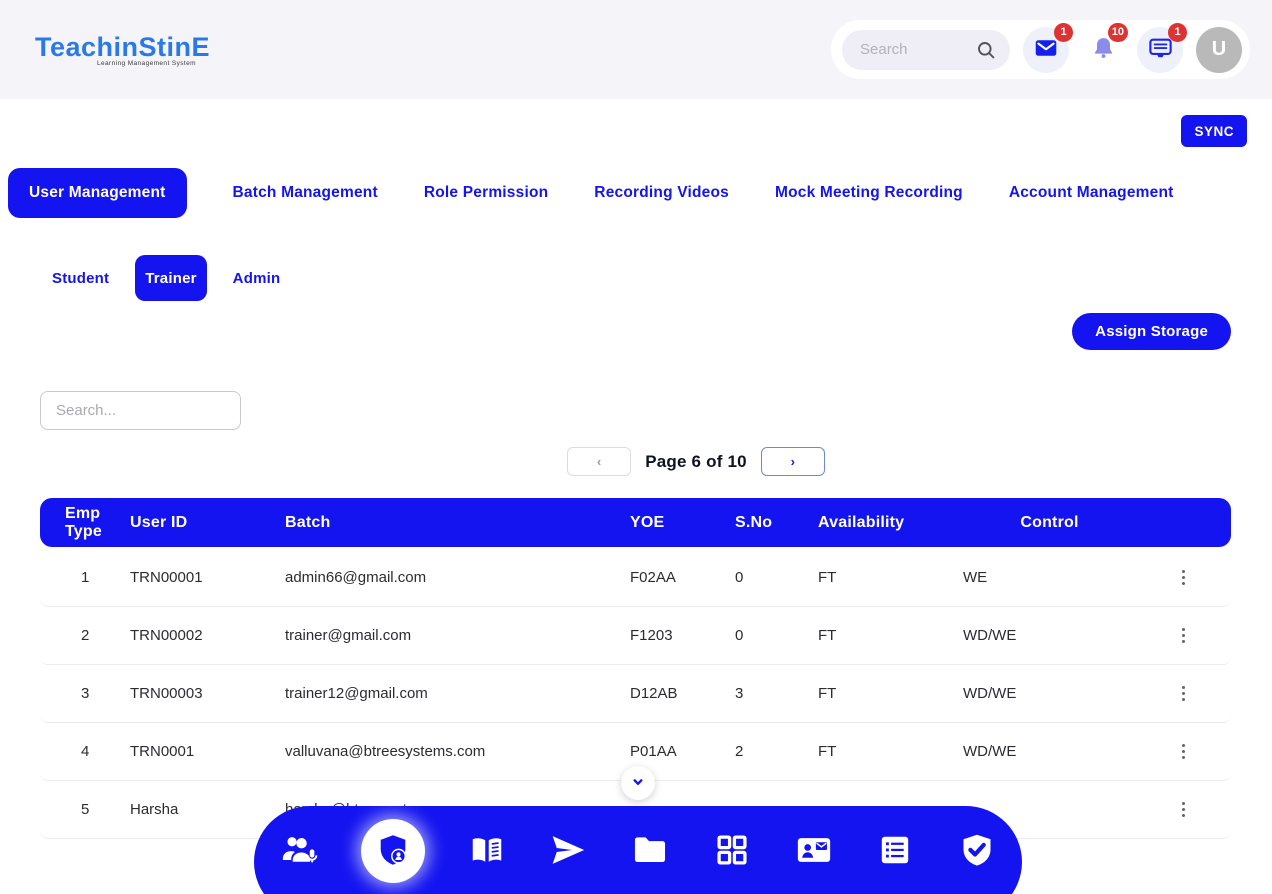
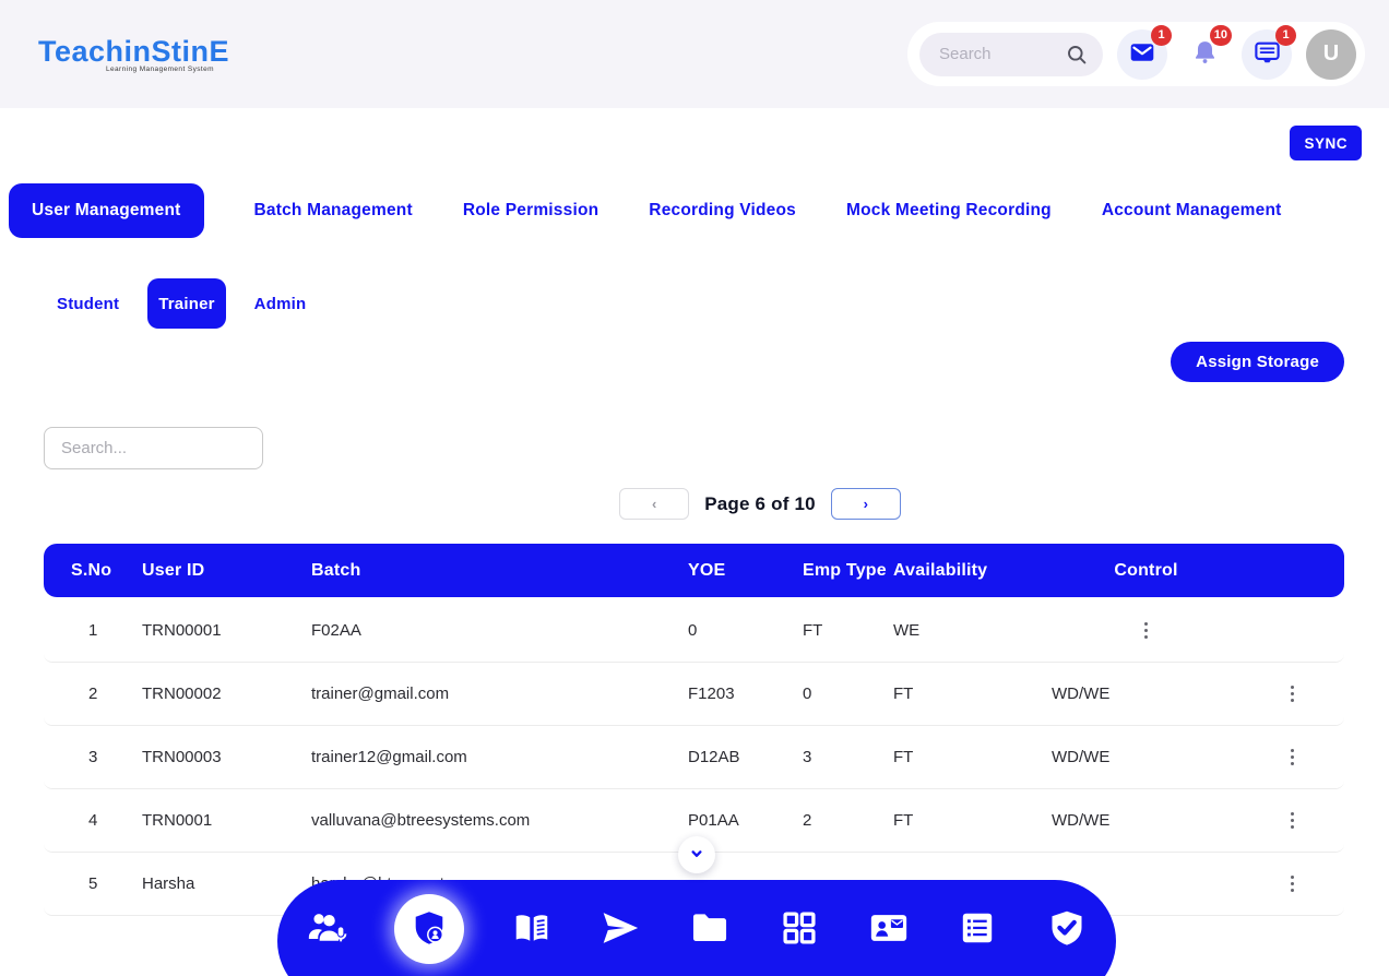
  TeachinStinE
  Search
  1
  10
  1
  U
  SYNC
  User Management
  Batch Management
  Role Permission
  Recording Videos
  Mock Meeting Recording
  Account Management
  Student
  Trainer
  Admin
  Assign Storage
  Search...
  ‹
  Page 6 of 10
  ›
- Emp Type
+ S.No
  User ID
  Batch
  YOE
- S.No
+ Emp Type
  Availability
  Control
  1
  TRN00001
- admin66@gmail.com
  F02AA
  0
  FT
  WE
  2
  TRN00002
  trainer@gmail.com
  F1203
  0
  FT
  WD/WE
  3
  TRN00003
  trainer12@gmail.com
  D12AB
  3
  FT
  WD/WE
  4
  TRN0001
  valluvana@btreesystems.com
  P01AA
  2
  FT
  WD/WE
  5
  Harsha
